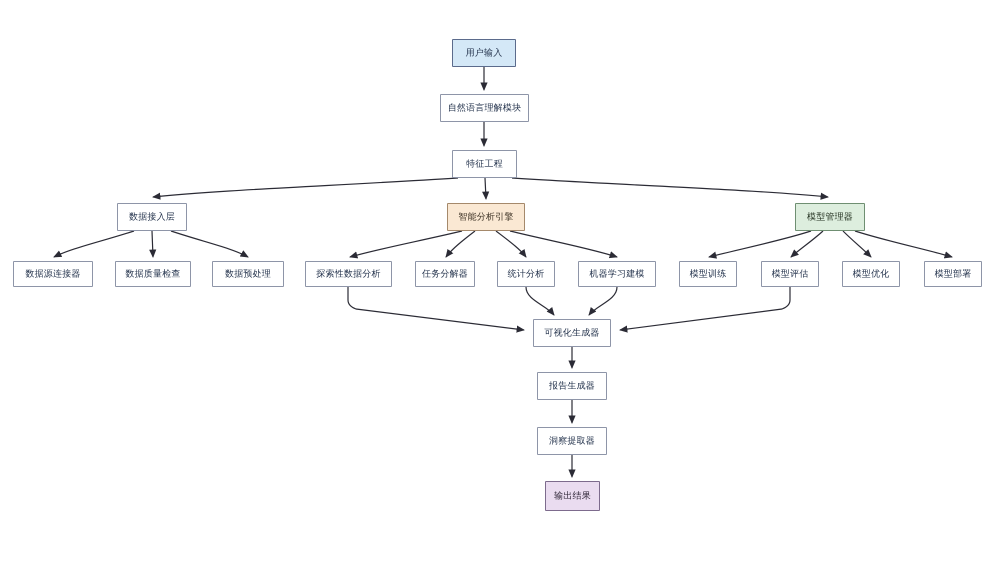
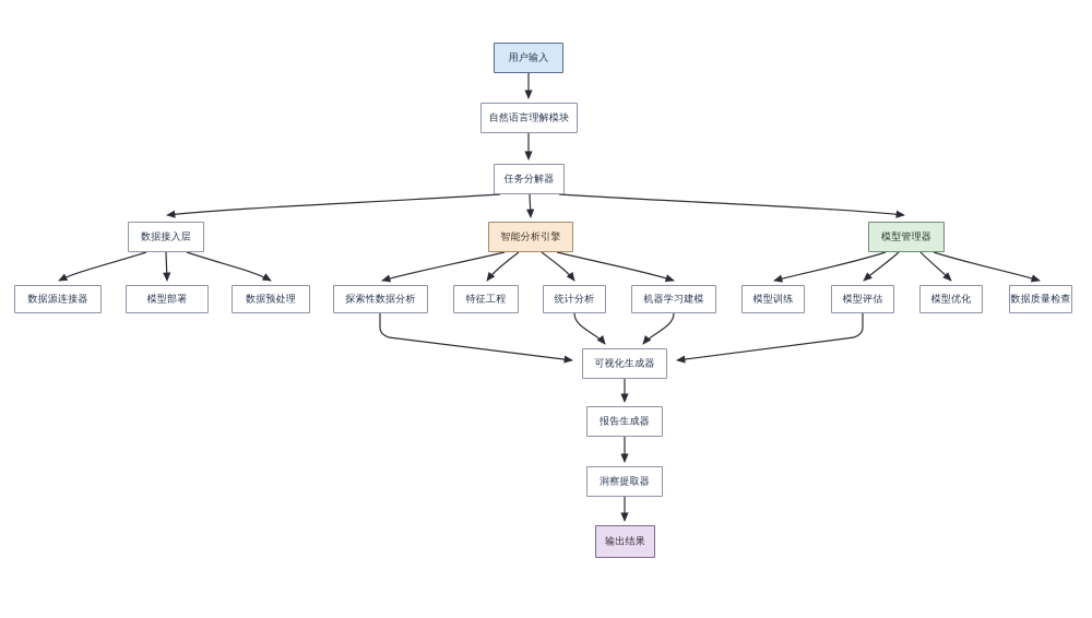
  用户输入
  自然语言理解模块
- 特征工程
+ 任务分解器
  数据接入层
  智能分析引擎
  模型管理器
  数据源连接器
- 数据质量检查
+ 模型部署
  数据预处理
  探索性数据分析
- 任务分解器
+ 特征工程
  统计分析
  机器学习建模
  模型训练
  模型评估
  模型优化
- 模型部署
+ 数据质量检查
  可视化生成器
  报告生成器
  洞察提取器
  输出结果
